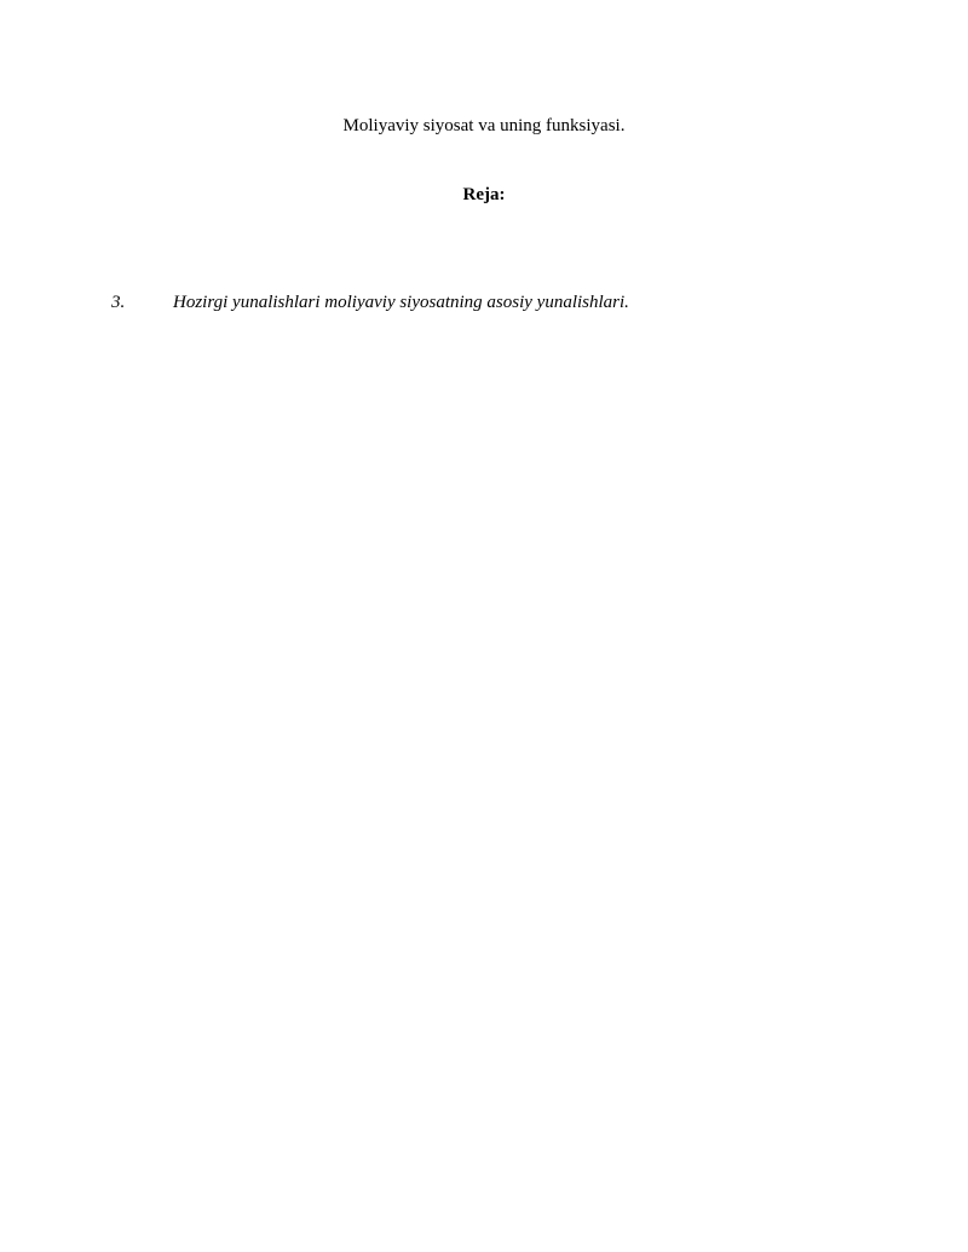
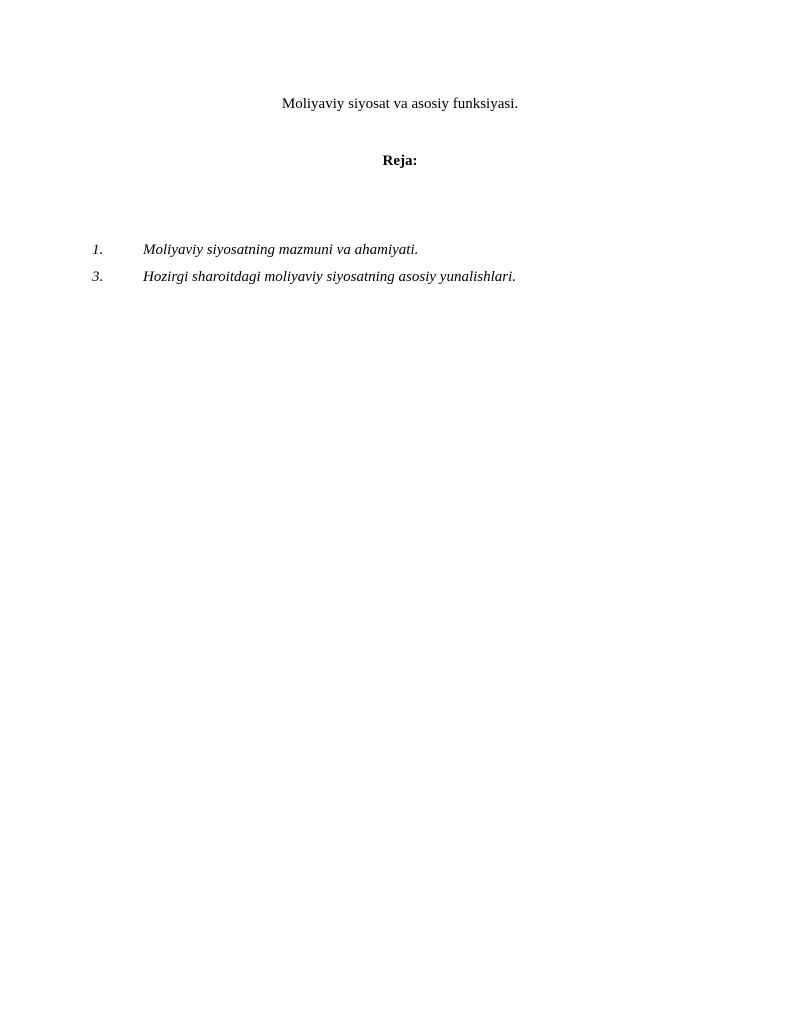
- Moliyaviy siyosat va uning funksiyasi.
+ Moliyaviy siyosat va asosiy funksiyasi.
  Reja:
+ 1.
+ Moliyaviy siyosatning mazmuni va ahamiyati.
  3.
- Hozirgi yunalishlari moliyaviy siyosatning asosiy yunalishlari.
+ Hozirgi sharoitdagi moliyaviy siyosatning asosiy yunalishlari.
